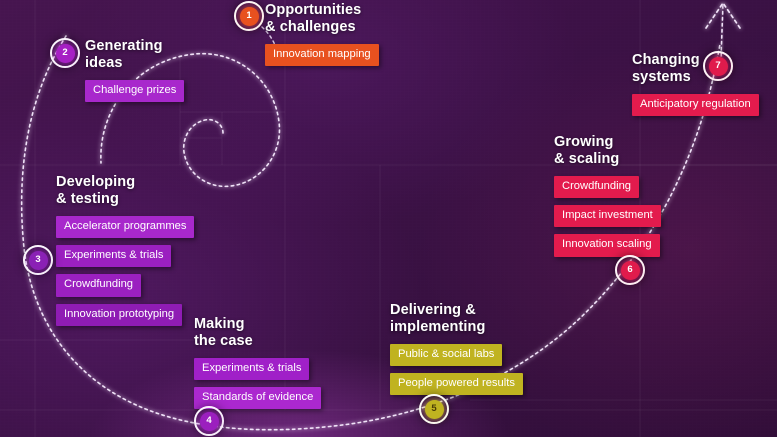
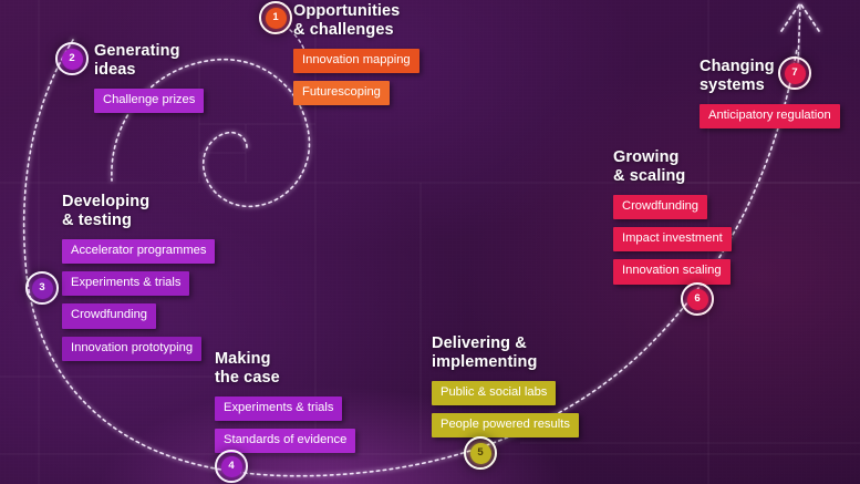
  Opportunities
  & challenges
  Innovation mapping
+ Futurescoping
  Generating
  ideas
  Challenge prizes
  Developing
  & testing
  Accelerator programmes
  Experiments & trials
  Crowdfunding
  Innovation prototyping
  Making
  the case
  Experiments & trials
  Standards of evidence
  Delivering &
  implementing
  Public & social labs
  People powered results
  Growing
  & scaling
  Crowdfunding
  Impact investment
  Innovation scaling
  Changing
  systems
  Anticipatory regulation
  1
  2
  3
  4
  5
  6
  7
